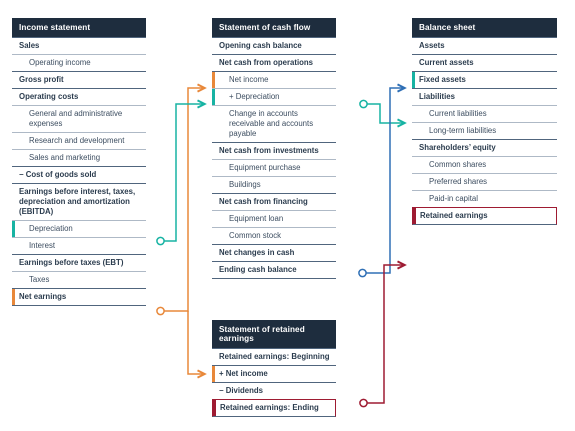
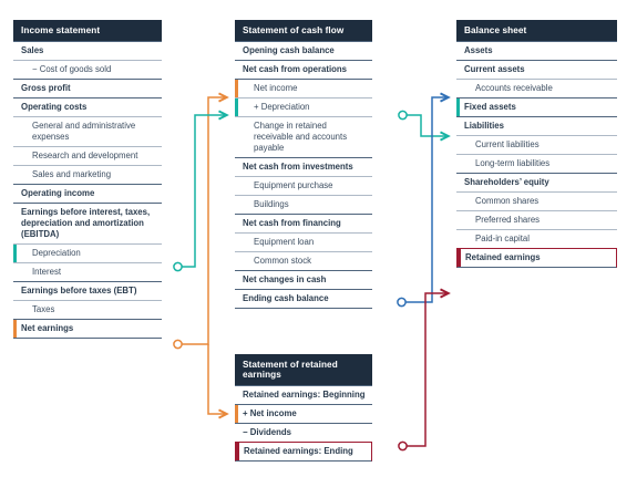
  Income statement
  Sales
- Operating income
+ − Cost of goods sold
  Gross profit
  Operating costs
  General and administrative expenses
  Research and development
  Sales and marketing
- − Cost of goods sold
+ Operating income
  Earnings before interest, taxes, depreciation and amortization (EBITDA)
  Depreciation
  Interest
  Earnings before taxes (EBT)
  Taxes
  Net earnings
  Statement of cash flow
  Opening cash balance
  Net cash from operations
  Net income
  + Depreciation
- Change in accounts receivable and accounts payable
+ Change in retained receivable and accounts payable
  Net cash from investments
  Equipment purchase
  Buildings
  Net cash from financing
  Equipment loan
  Common stock
  Net changes in cash
  Ending cash balance
  Statement of retained earnings
  Retained earnings: Beginning
  + Net income
  − Dividends
  Retained earnings: Ending
  Balance sheet
  Assets
  Current assets
+ Accounts receivable
  Fixed assets
  Liabilities
  Current liabilities
  Long-term liabilities
  Shareholders’ equity
  Common shares
  Preferred shares
  Paid-in capital
  Retained earnings
